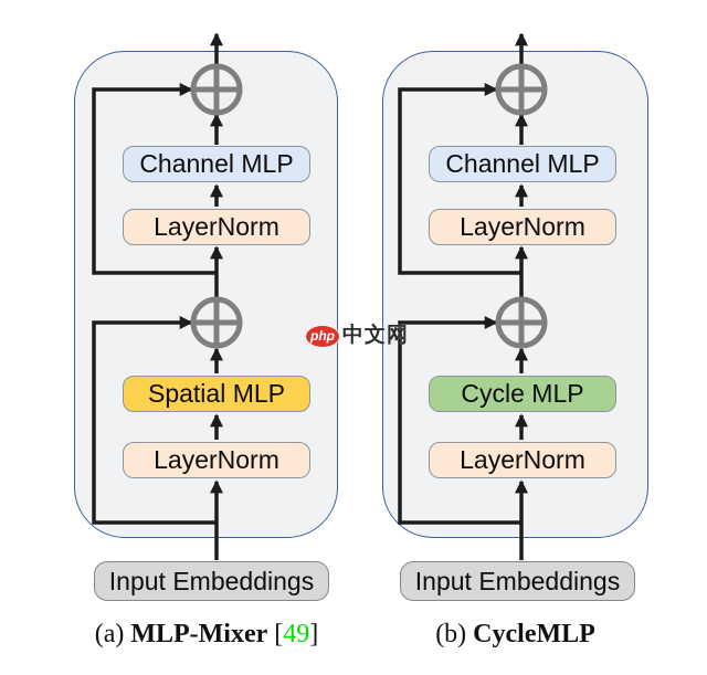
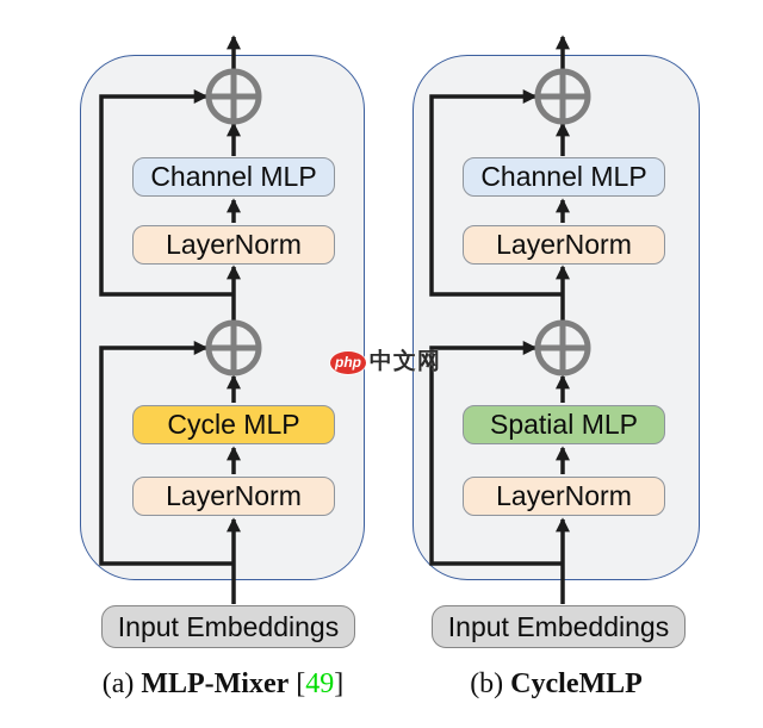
  Channel MLP
  LayerNorm
- Spatial MLP
+ Cycle MLP
  LayerNorm
  Input Embeddings
  Channel MLP
  LayerNorm
- Cycle MLP
+ Spatial MLP
  LayerNorm
  Input Embeddings
  php
  中文网
  (a) MLP-Mixer [49]
  (b) CycleMLP
